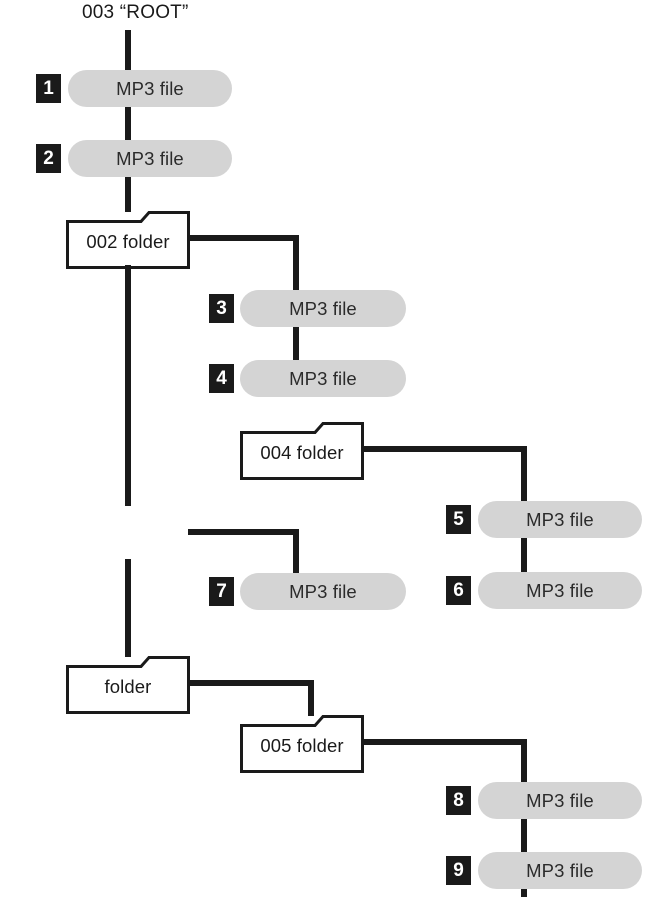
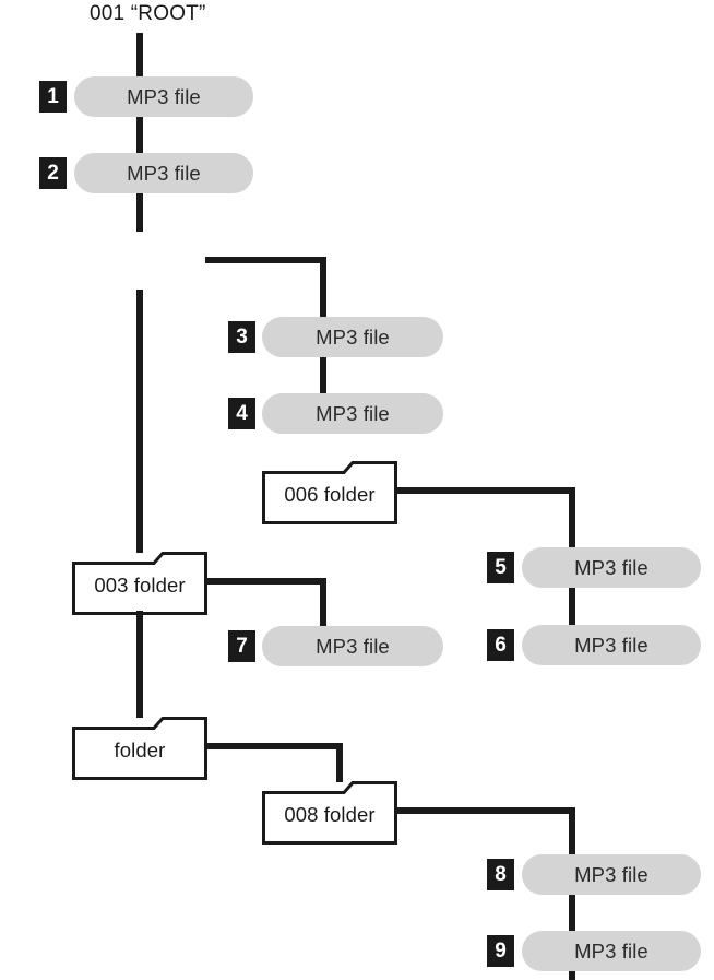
- 003 “ROOT”
+ 001 “ROOT”
  1
  MP3 file
  2
  MP3 file
- 002 folder
  3
  MP3 file
  4
  MP3 file
- 004 folder
+ 006 folder
  5
  MP3 file
  6
  MP3 file
+ 003 folder
  7
  MP3 file
  folder
- 005 folder
+ 008 folder
  8
  MP3 file
  9
  MP3 file
